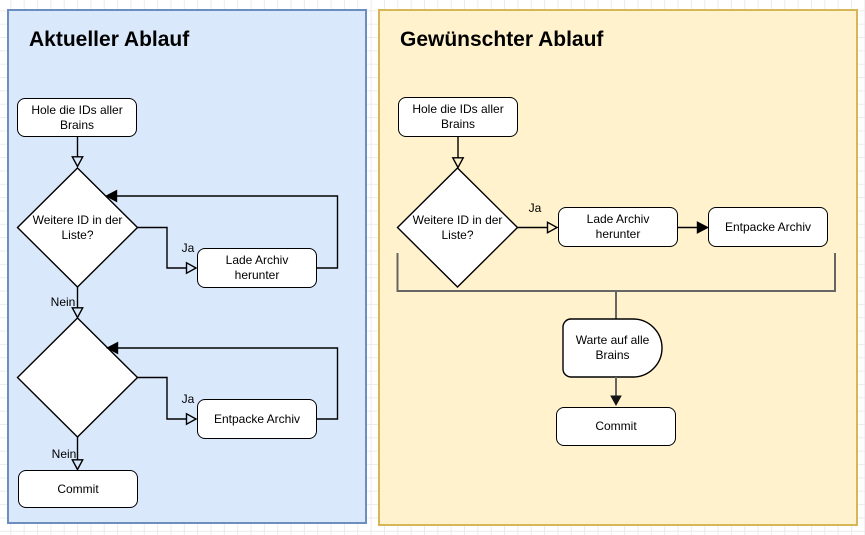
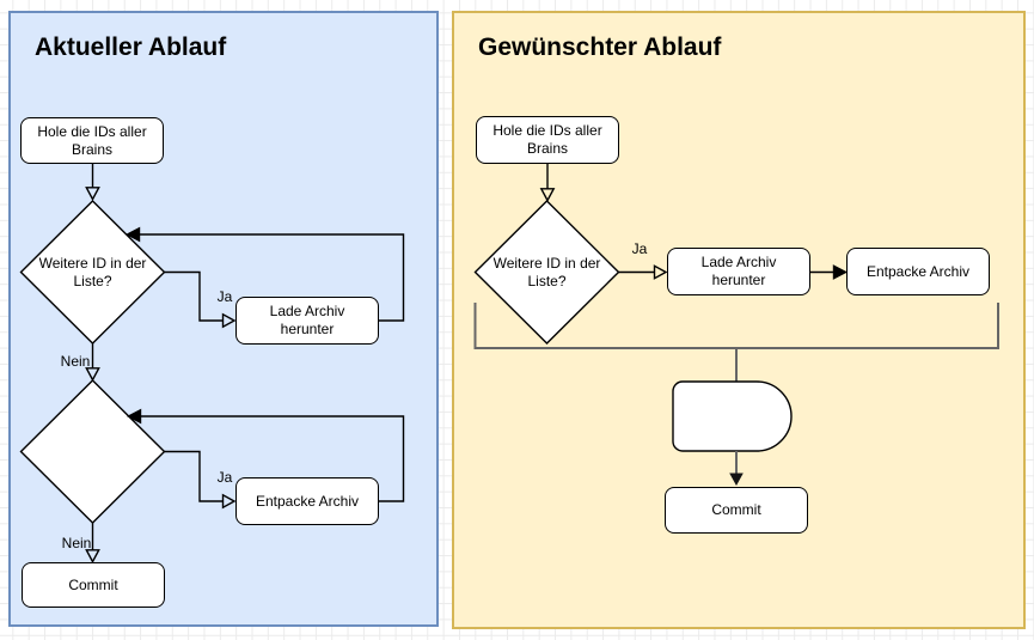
  Aktueller Ablauf
  Gewünschter Ablauf
  Hole die IDs aller Brains
  Weitere ID in der Liste?
  Ja
  Lade Archiv herunter
  Nein
  Ja
  Entpacke Archiv
  Nein
  Commit
  Hole die IDs aller Brains
  Weitere ID in der Liste?
  Ja
  Lade Archiv herunter
  Entpacke Archiv
- Warte auf alle Brains
  Commit
